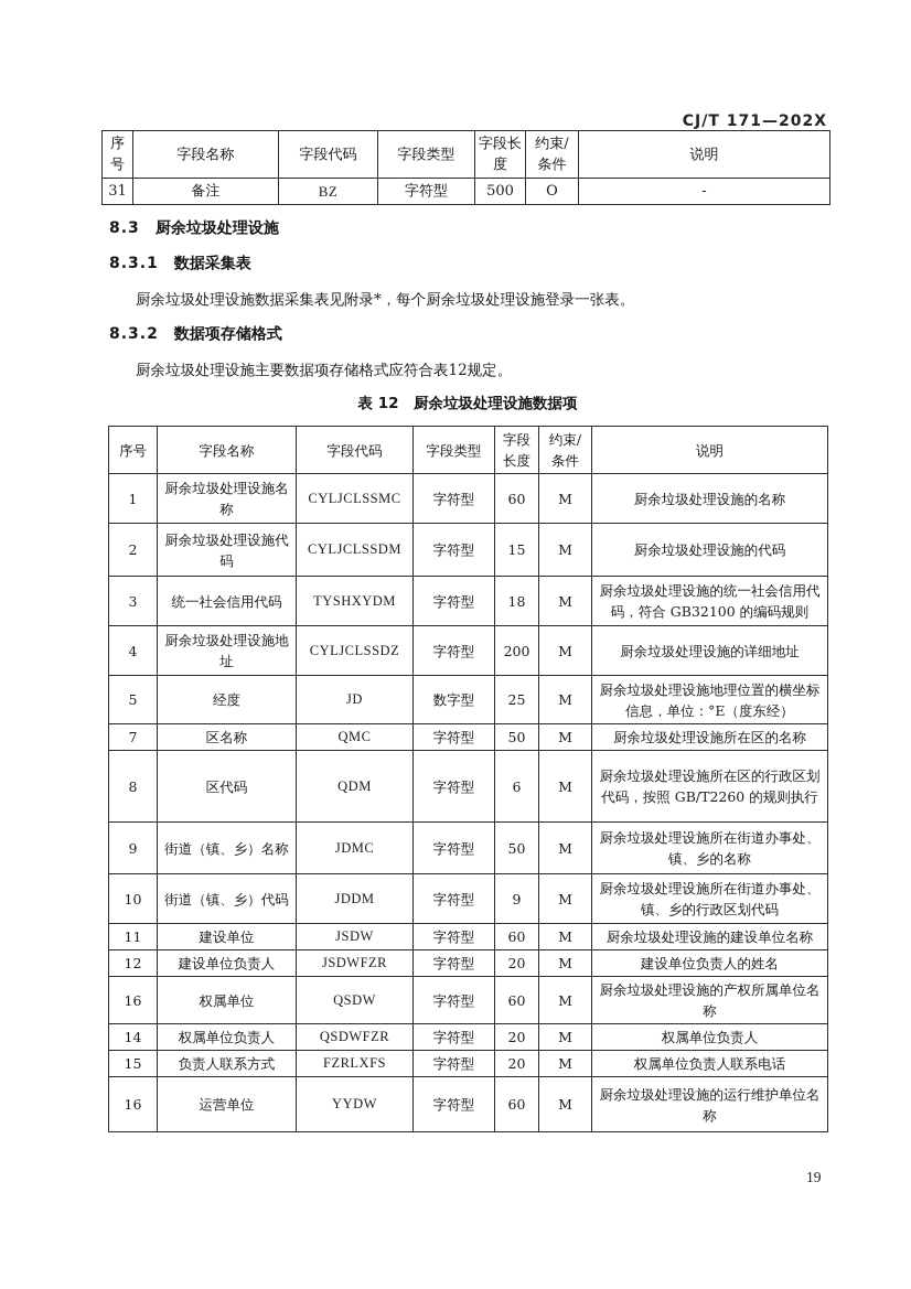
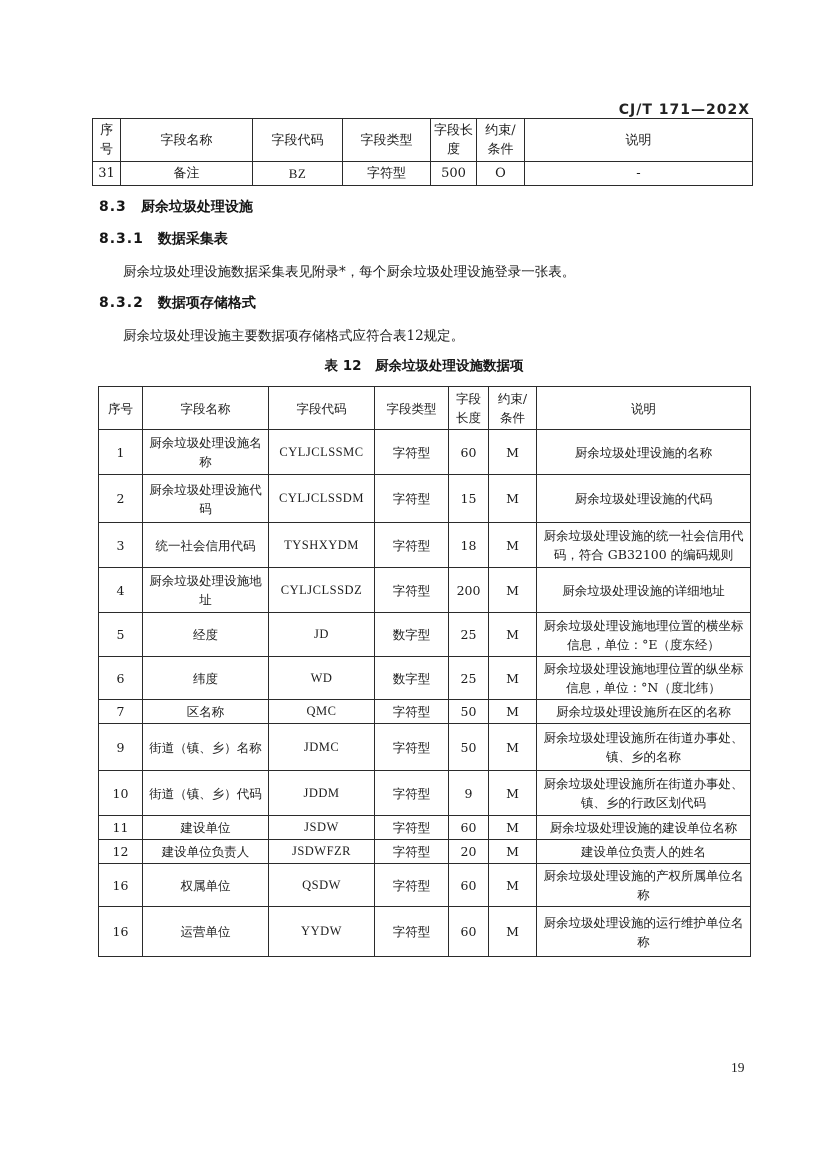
  CJ/T 171—202X
  序号	字段名称	字段代码	字段类型	字段长度	约束/条件	说明
  31	备注	BZ	字符型	500	O	-
  8.3 厨余垃圾处理设施
  8.3.1 数据采集表
  厨余垃圾处理设施数据采集表见附录*，每个厨余垃圾处理设施登录一张表。
  8.3.2 数据项存储格式
  厨余垃圾处理设施主要数据项存储格式应符合表12规定。
  表 12 厨余垃圾处理设施数据项
  序号	字段名称	字段代码	字段类型	字段长度	约束/条件	说明
  1	厨余垃圾处理设施名称	CYLJCLSSMC	字符型	60	M	厨余垃圾处理设施的名称
  2	厨余垃圾处理设施代码	CYLJCLSSDM	字符型	15	M	厨余垃圾处理设施的代码
  3	统一社会信用代码	TYSHXYDM	字符型	18	M	厨余垃圾处理设施的统一社会信用代码，符合 GB32100 的编码规则
  4	厨余垃圾处理设施地址	CYLJCLSSDZ	字符型	200	M	厨余垃圾处理设施的详细地址
  5	经度	JD	数字型	25	M	厨余垃圾处理设施地理位置的横坐标信息，单位：°E（度东经）
+ 6	纬度	WD	数字型	25	M	厨余垃圾处理设施地理位置的纵坐标信息，单位：°N（度北纬）
  7	区名称	QMC	字符型	50	M	厨余垃圾处理设施所在区的名称
- 8	区代码	QDM	字符型	6	M	厨余垃圾处理设施所在区的行政区划代码，按照 GB/T2260 的规则执行
  9	街道（镇、乡）名称	JDMC	字符型	50	M	厨余垃圾处理设施所在街道办事处、镇、乡的名称
  10	街道（镇、乡）代码	JDDM	字符型	9	M	厨余垃圾处理设施所在街道办事处、镇、乡的行政区划代码
  11	建设单位	JSDW	字符型	60	M	厨余垃圾处理设施的建设单位名称
  12	建设单位负责人	JSDWFZR	字符型	20	M	建设单位负责人的姓名
  16	权属单位	QSDW	字符型	60	M	厨余垃圾处理设施的产权所属单位名称
- 14	权属单位负责人	QSDWFZR	字符型	20	M	权属单位负责人
- 15	负责人联系方式	FZRLXFS	字符型	20	M	权属单位负责人联系电话
  16	运营单位	YYDW	字符型	60	M	厨余垃圾处理设施的运行维护单位名称
  19
